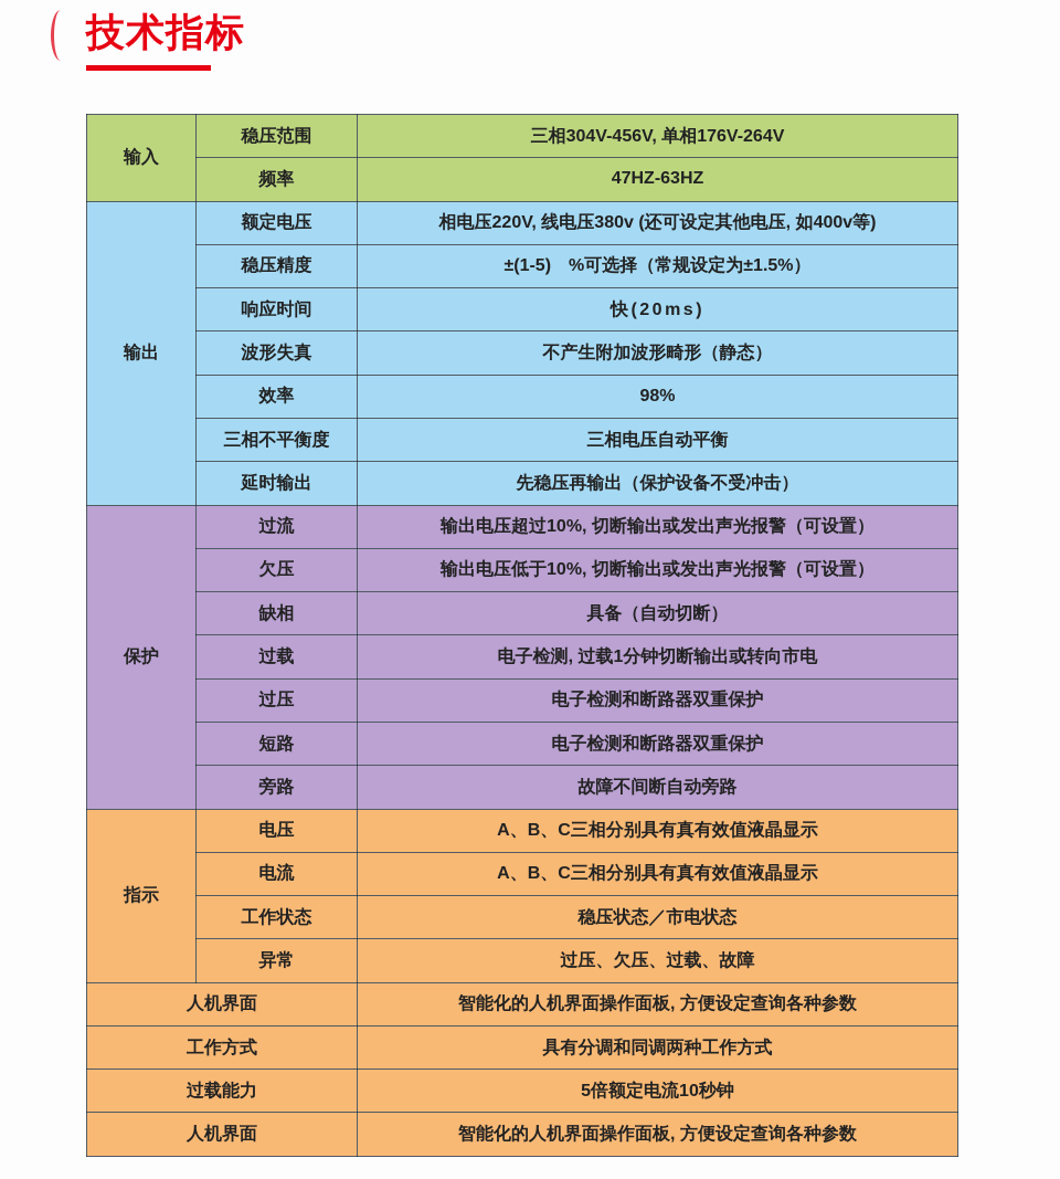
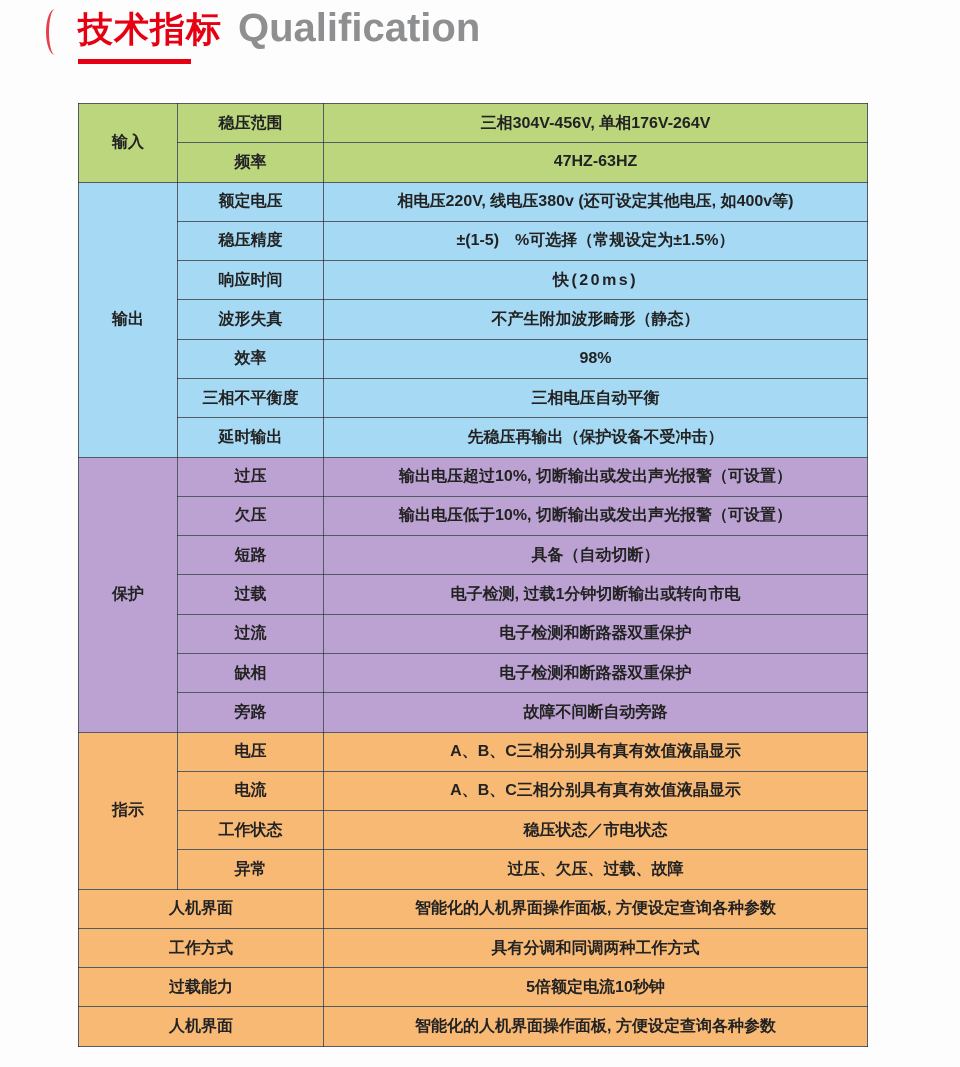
  技术指标
+ Qualification
  输入	稳压范围	三相304V-456V, 单相176V-264V
  频率	47HZ-63HZ
  输出	额定电压	相电压220V, 线电压380v (还可设定其他电压, 如400v等)
  稳压精度	±(1-5) %可选择（常规设定为±1.5%）
  响应时间	快(20ms)
  波形失真	不产生附加波形畸形（静态）
  效率	98%
  三相不平衡度	三相电压自动平衡
  延时输出	先稳压再输出（保护设备不受冲击）
- 保护	过流	输出电压超过10%, 切断输出或发出声光报警（可设置）
+ 保护	过压	输出电压超过10%, 切断输出或发出声光报警（可设置）
  欠压	输出电压低于10%, 切断输出或发出声光报警（可设置）
- 缺相	具备（自动切断）
+ 短路	具备（自动切断）
  过载	电子检测, 过载1分钟切断输出或转向市电
- 过压	电子检测和断路器双重保护
+ 过流	电子检测和断路器双重保护
- 短路	电子检测和断路器双重保护
+ 缺相	电子检测和断路器双重保护
  旁路	故障不间断自动旁路
  指示	电压	A、B、C三相分别具有真有效值液晶显示
  电流	A、B、C三相分别具有真有效值液晶显示
  工作状态	稳压状态／市电状态
  异常	过压、欠压、过载、故障
  人机界面	智能化的人机界面操作面板, 方便设定查询各种参数
  工作方式	具有分调和同调两种工作方式
  过载能力	5倍额定电流10秒钟
  人机界面	智能化的人机界面操作面板, 方便设定查询各种参数
